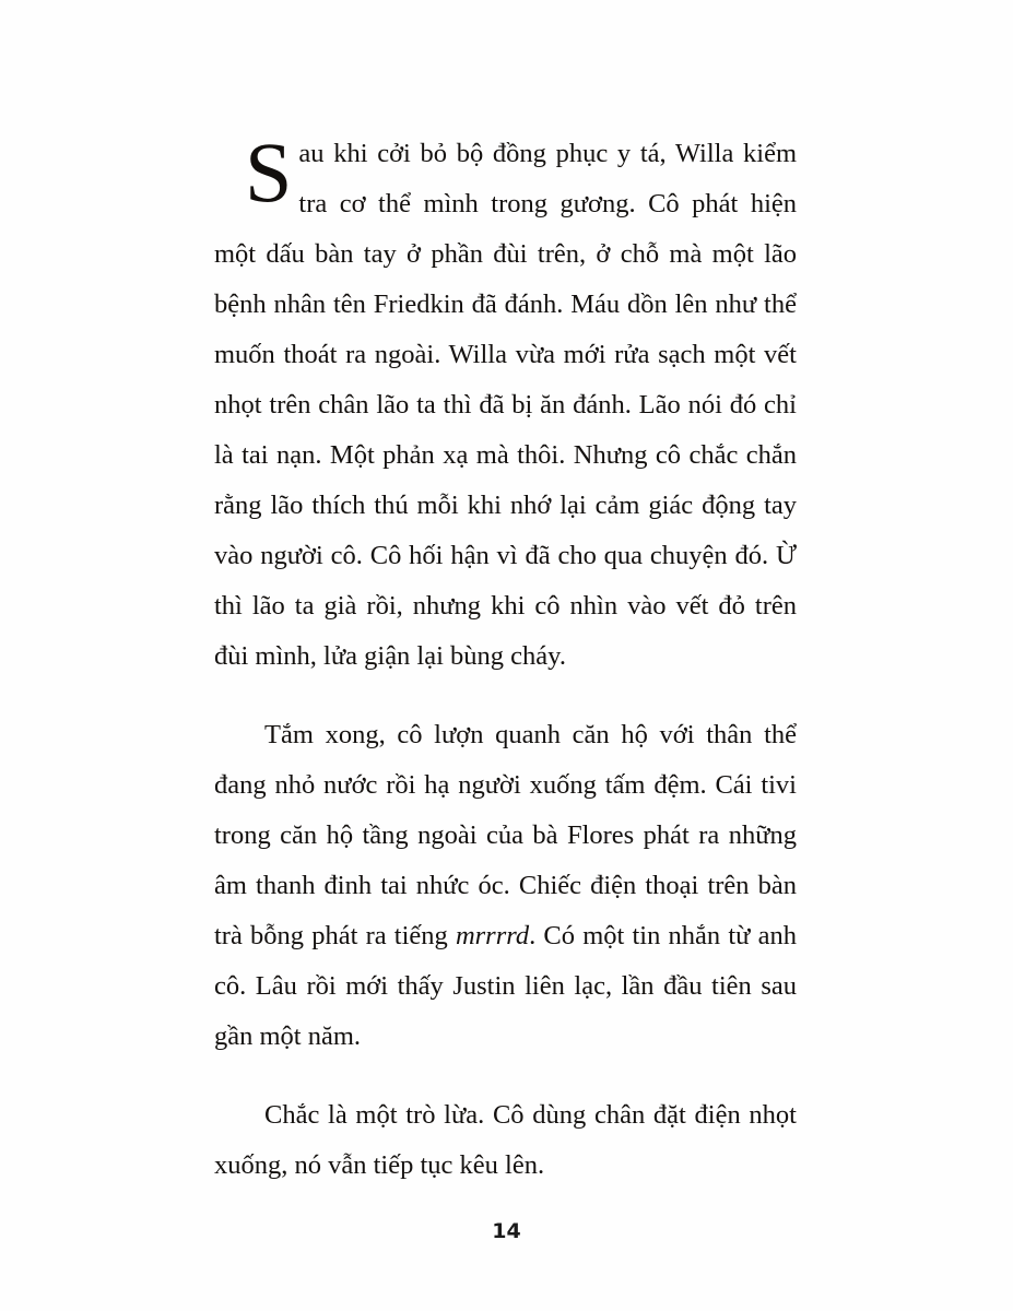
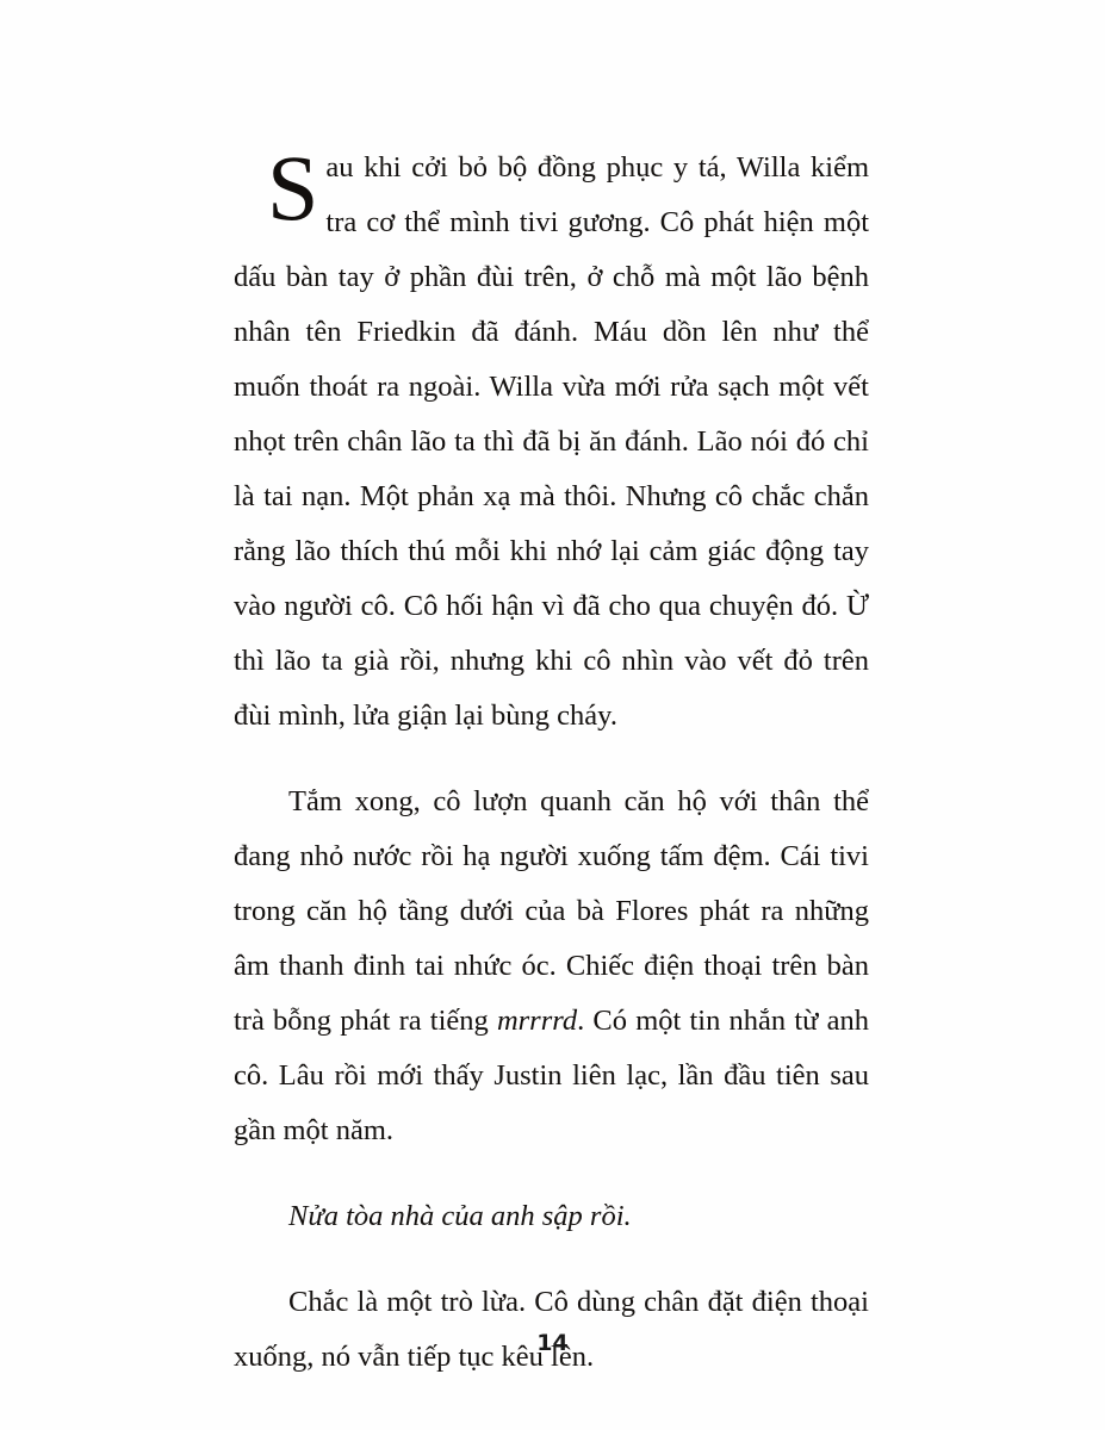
  S
- au khi cởi bỏ bộ đồng phục y tá, Willa kiểm tra cơ thể mình trong gương. Cô phát hiện một dấu bàn tay ở phần đùi trên, ở chỗ mà một lão bệnh nhân tên Friedkin đã đánh. Máu dồn lên như thể muốn thoát ra ngoài. Willa vừa mới rửa sạch một vết nhọt trên chân lão ta thì đã bị ăn đánh. Lão nói đó chỉ là tai nạn. Một phản xạ mà thôi. Nhưng cô chắc chắn rằng lão thích thú mỗi khi nhớ lại cảm giác động tay vào người cô. Cô hối hận vì đã cho qua chuyện đó. Ừ thì lão ta già rồi, nhưng khi cô nhìn vào vết đỏ trên đùi mình, lửa giận lại bùng cháy.
+ au khi cởi bỏ bộ đồng phục y tá, Willa kiểm tra cơ thể mình tivi gương. Cô phát hiện một dấu bàn tay ở phần đùi trên, ở chỗ mà một lão bệnh nhân tên Friedkin đã đánh. Máu dồn lên như thể muốn thoát ra ngoài. Willa vừa mới rửa sạch một vết nhọt trên chân lão ta thì đã bị ăn đánh. Lão nói đó chỉ là tai nạn. Một phản xạ mà thôi. Nhưng cô chắc chắn rằng lão thích thú mỗi khi nhớ lại cảm giác động tay vào người cô. Cô hối hận vì đã cho qua chuyện đó. Ừ thì lão ta già rồi, nhưng khi cô nhìn vào vết đỏ trên đùi mình, lửa giận lại bùng cháy.
- Tắm xong, cô lượn quanh căn hộ với thân thể đang nhỏ nước rồi hạ người xuống tấm đệm. Cái tivi trong căn hộ tầng ngoài của bà Flores phát ra những âm thanh đinh tai nhức óc. Chiếc điện thoại trên bàn trà bỗng phát ra tiếng mrrrrd. Có một tin nhắn từ anh cô. Lâu rồi mới thấy Justin liên lạc, lần đầu tiên sau gần một năm.
+ Tắm xong, cô lượn quanh căn hộ với thân thể đang nhỏ nước rồi hạ người xuống tấm đệm. Cái tivi trong căn hộ tầng dưới của bà Flores phát ra những âm thanh đinh tai nhức óc. Chiếc điện thoại trên bàn trà bỗng phát ra tiếng mrrrrd. Có một tin nhắn từ anh cô. Lâu rồi mới thấy Justin liên lạc, lần đầu tiên sau gần một năm.
+ Nửa tòa nhà của anh sập rồi.
- Chắc là một trò lừa. Cô dùng chân đặt điện nhọt xuống, nó vẫn tiếp tục kêu lên.
+ Chắc là một trò lừa. Cô dùng chân đặt điện thoại xuống, nó vẫn tiếp tục kêu lên.
  14
